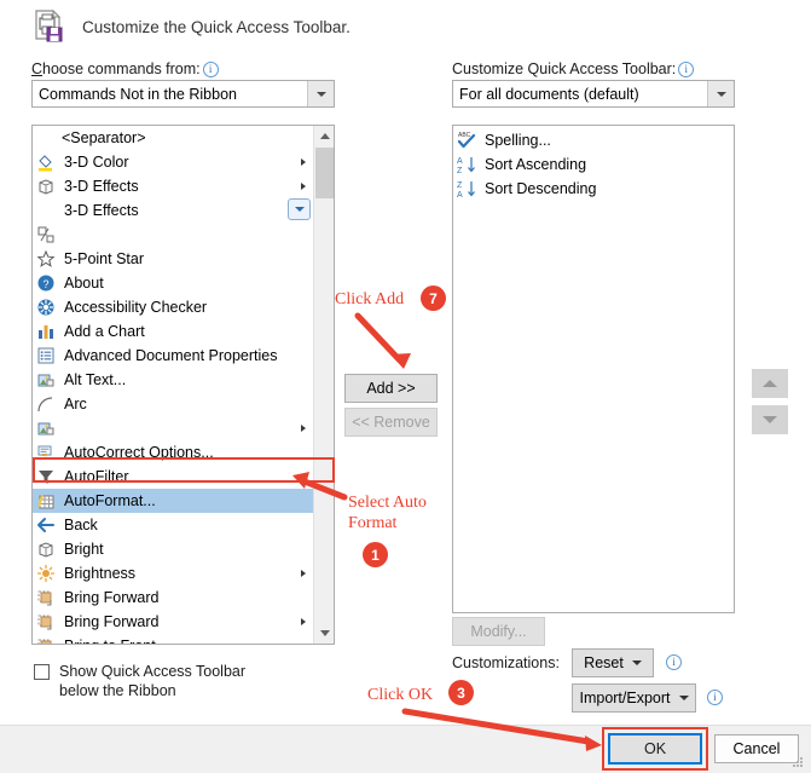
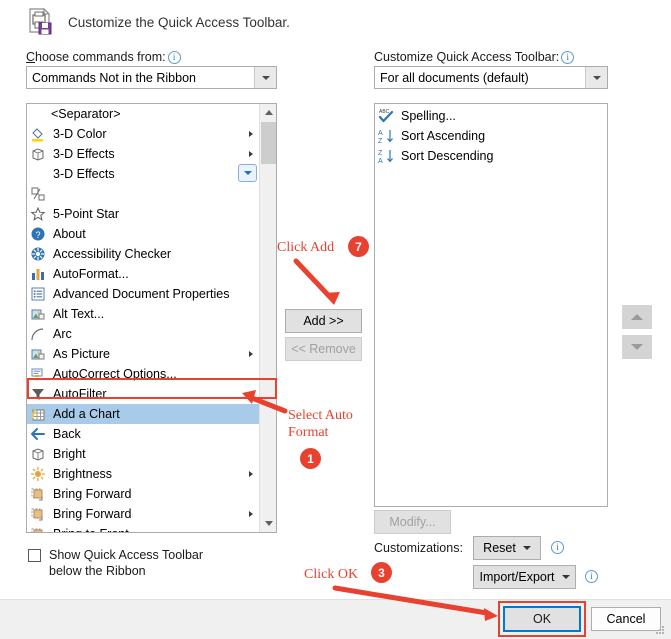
  Customize the Quick Access Toolbar.
  Choose commands from: i
  Commands Not in the Ribbon
  Customize Quick Access Toolbar: i
  For all documents (default)
  <Separator>
  3-D Color
  3-D Effects
  3-D Effects
  5-Point Star
  ?
  About
  Accessibility Checker
- Add a Chart
+ AutoFormat...
  Advanced Document Properties
  Alt Text...
  Arc
+ As Picture
  AutoCorrect Options...
  AutoFilter
- AutoFormat...
+ Add a Chart
  Back
  Bright
  Brightness
  Bring Forward
  Bring Forward
  Show Quick Access Toolbar below the Ribbon
  Add >>
  << Remove
  Spelling...
  Sort Ascending
  Sort Descending
  Modify...
  Customizations:
  Reset
  i
  Import/Export
  i
  OK
  Cancel
  Click Add
  7
  Select Auto
  Format
  1
  Click OK
  3
